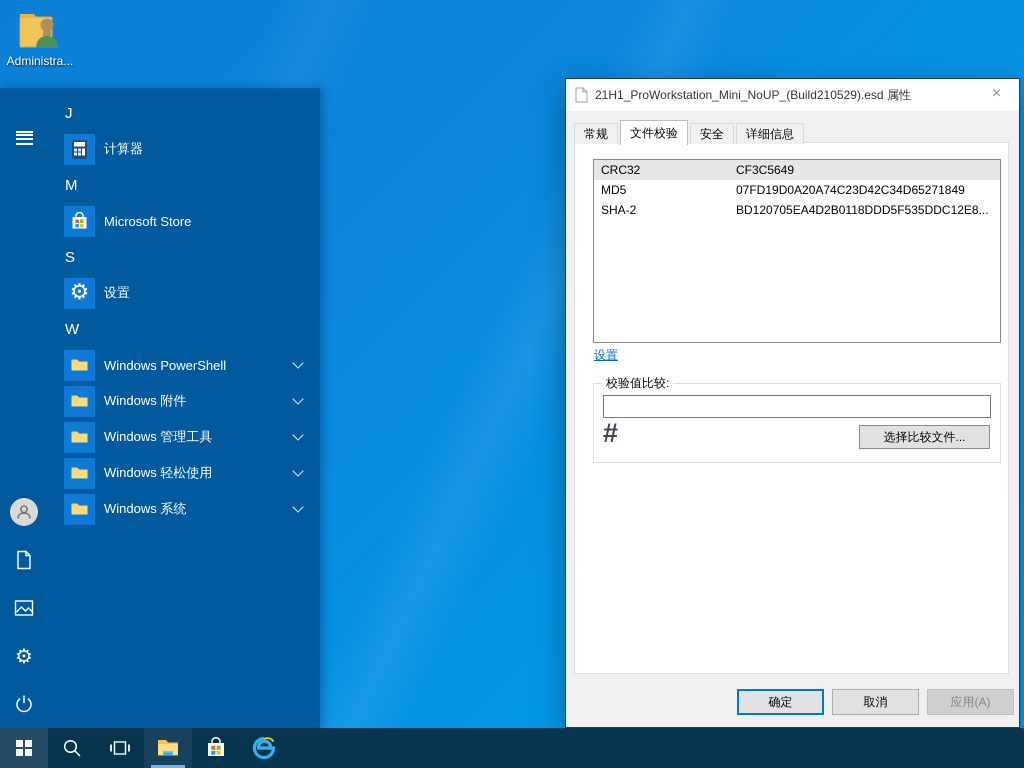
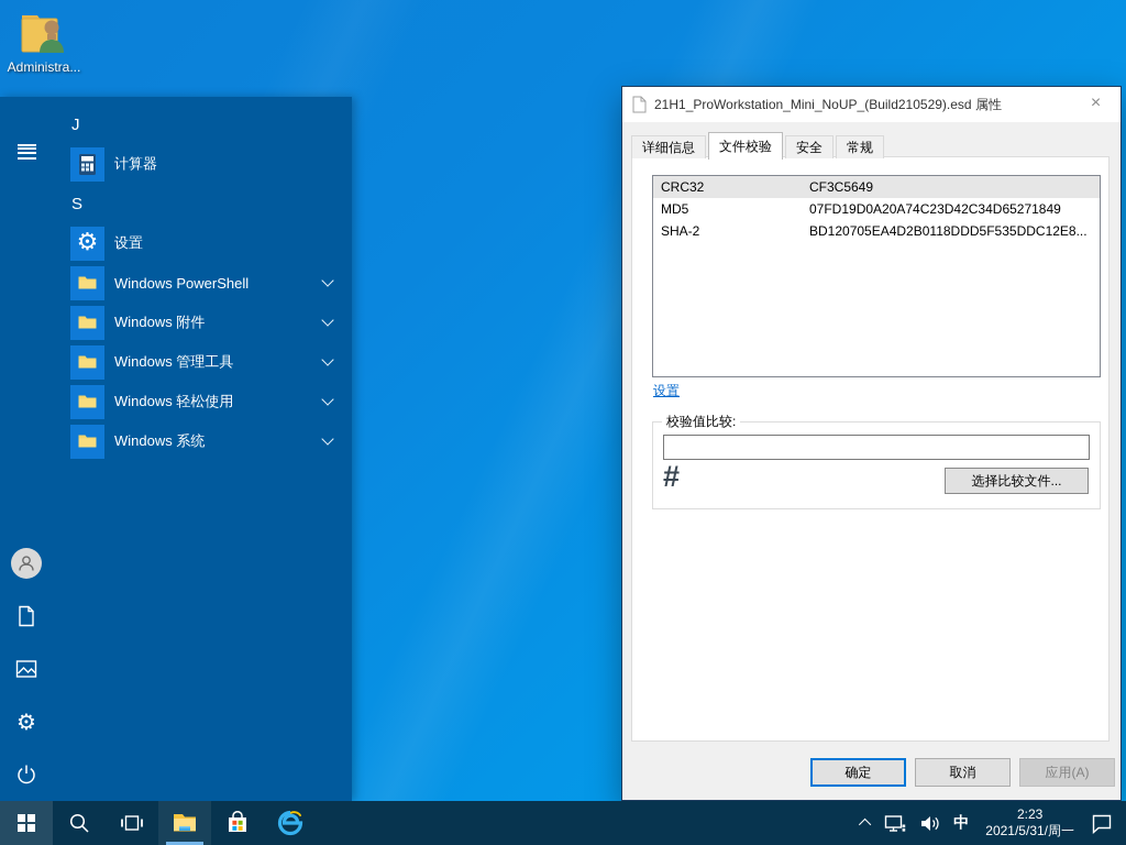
  Administra...
  ⚙
  J
  计算器
- M
- Microsoft Store
  S
  ⚙
  设置
- W
  Windows PowerShell
  Windows 附件
  Windows 管理工具
  Windows 轻松使用
  Windows 系统
  21H1_ProWorkstation_Mini_NoUP_(Build210529).esd 属性
  ×
- 常规
+ 详细信息
  文件校验
  安全
- 详细信息
+ 常规
  CRC32
  CF3C5649
  MD5
  07FD19D0A20A74C23D42C34D65271849
  SHA-2
  BD120705EA4D2B0118DDD5F535DDC12E8...
  设置
  校验值比较:
  #
  选择比较文件...
  确定
  取消
  应用(A)
+ 中
+ 2:23
+ 2021/5/31/周一
